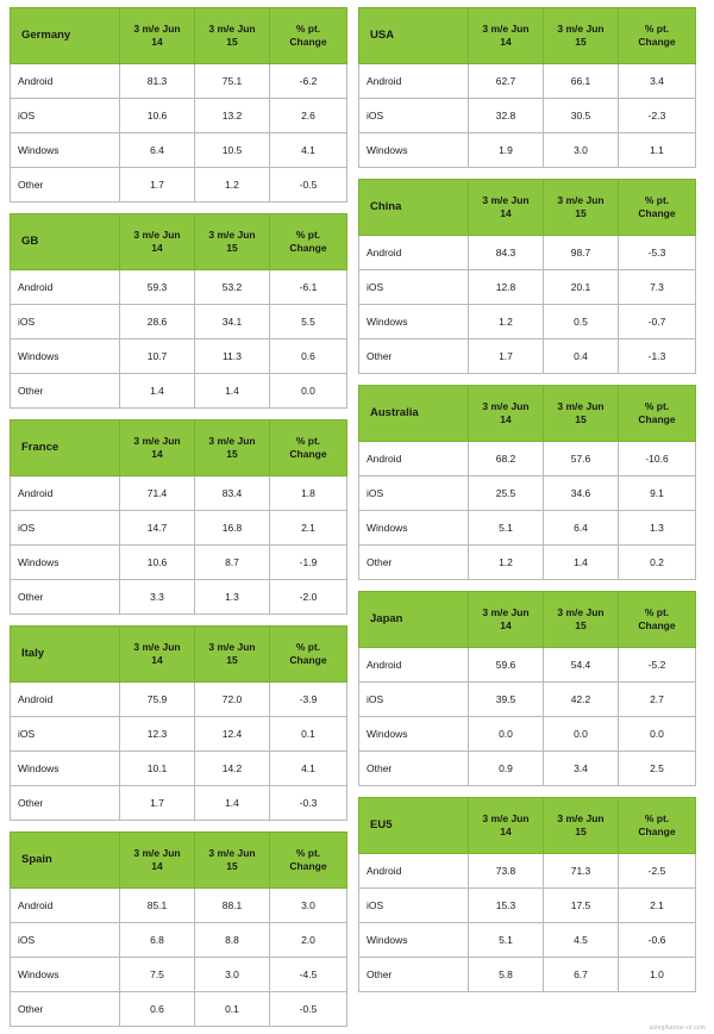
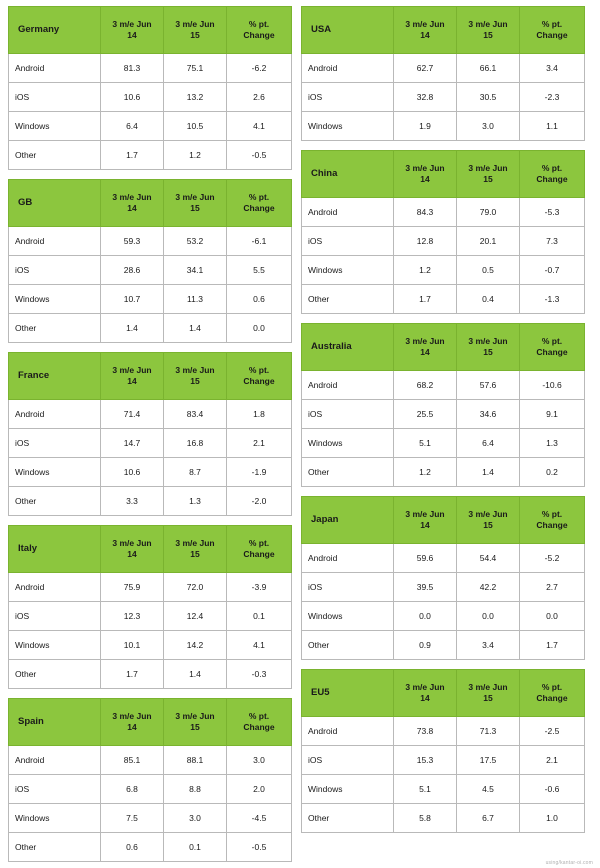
  Germany	3 m/e Jun 14	3 m/e Jun 15	% pt. Change
  Android	81.3	75.1	-6.2
  iOS	10.6	13.2	2.6
  Windows	6.4	10.5	4.1
  Other	1.7	1.2	-0.5
  GB	3 m/e Jun 14	3 m/e Jun 15	% pt. Change
  Android	59.3	53.2	-6.1
  iOS	28.6	34.1	5.5
  Windows	10.7	11.3	0.6
  Other	1.4	1.4	0.0
  France	3 m/e Jun 14	3 m/e Jun 15	% pt. Change
  Android	71.4	83.4	1.8
  iOS	14.7	16.8	2.1
  Windows	10.6	8.7	-1.9
  Other	3.3	1.3	-2.0
  Italy	3 m/e Jun 14	3 m/e Jun 15	% pt. Change
  Android	75.9	72.0	-3.9
  iOS	12.3	12.4	0.1
  Windows	10.1	14.2	4.1
  Other	1.7	1.4	-0.3
  Spain	3 m/e Jun 14	3 m/e Jun 15	% pt. Change
  Android	85.1	88.1	3.0
  iOS	6.8	8.8	2.0
  Windows	7.5	3.0	-4.5
  Other	0.6	0.1	-0.5
  USA	3 m/e Jun 14	3 m/e Jun 15	% pt. Change
  Android	62.7	66.1	3.4
  iOS	32.8	30.5	-2.3
  Windows	1.9	3.0	1.1
  China	3 m/e Jun 14	3 m/e Jun 15	% pt. Change
- Android	84.3	98.7	-5.3
+ Android	84.3	79.0	-5.3
  iOS	12.8	20.1	7.3
  Windows	1.2	0.5	-0.7
  Other	1.7	0.4	-1.3
  Australia	3 m/e Jun 14	3 m/e Jun 15	% pt. Change
  Android	68.2	57.6	-10.6
  iOS	25.5	34.6	9.1
  Windows	5.1	6.4	1.3
  Other	1.2	1.4	0.2
  Japan	3 m/e Jun 14	3 m/e Jun 15	% pt. Change
  Android	59.6	54.4	-5.2
  iOS	39.5	42.2	2.7
  Windows	0.0	0.0	0.0
- Other	0.9	3.4	2.5
+ Other	0.9	3.4	1.7
  EU5	3 m/e Jun 14	3 m/e Jun 15	% pt. Change
  Android	73.8	71.3	-2.5
  iOS	15.3	17.5	2.1
  Windows	5.1	4.5	-0.6
  Other	5.8	6.7	1.0
